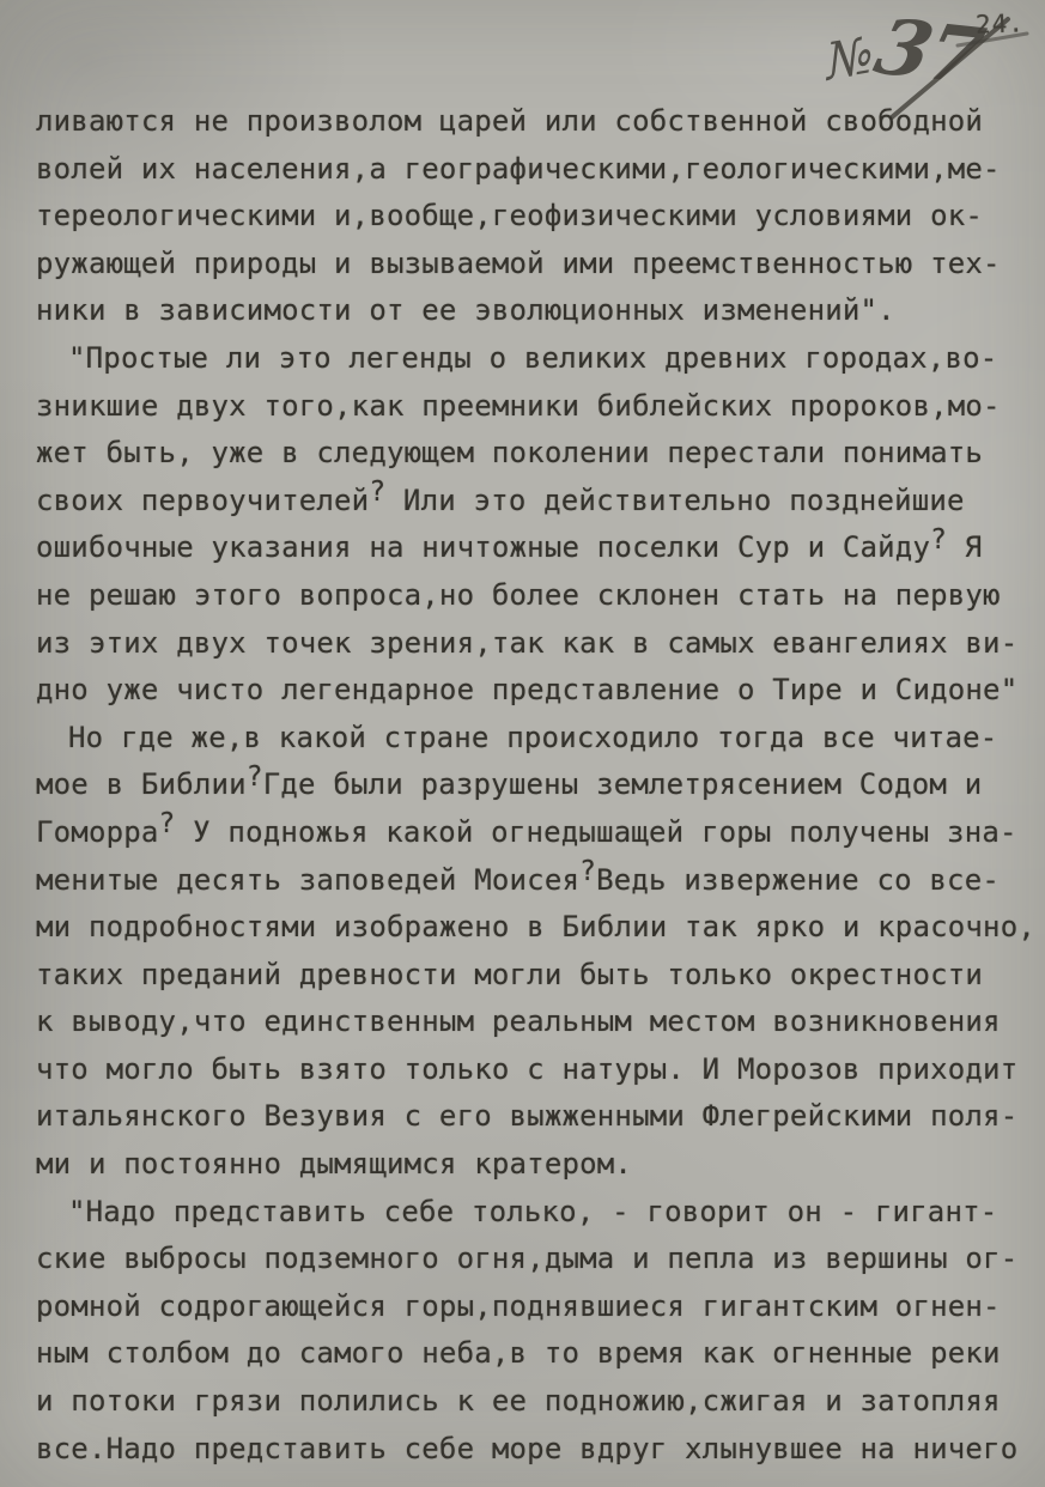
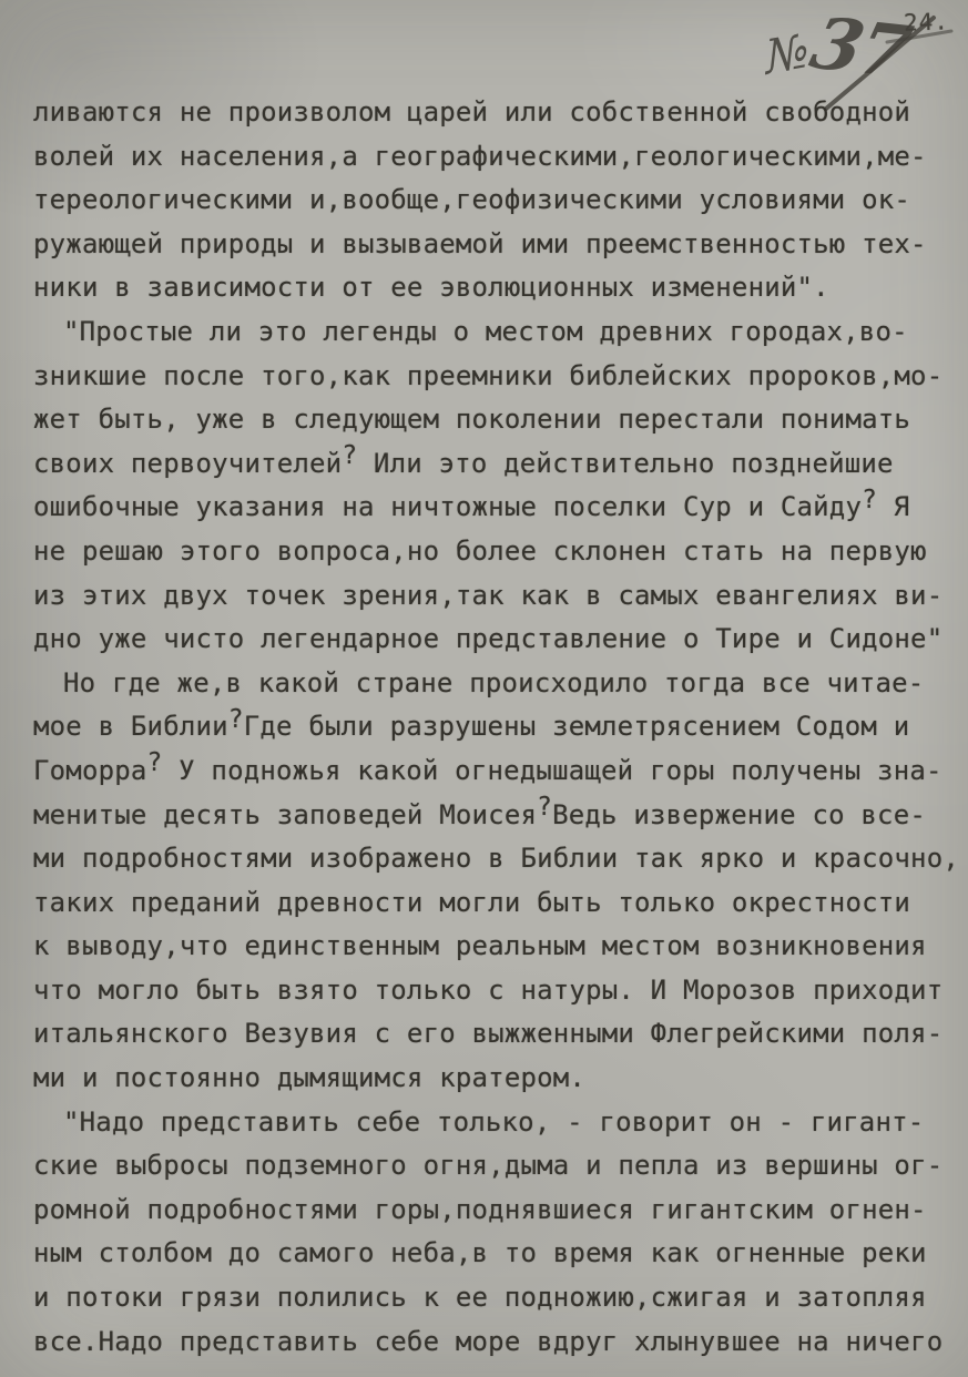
  ливаются не произволом царей или собственной свободной
  волей их населения,а географическими,геологическими,ме-
  тереологическими и,вообще,геофизическими условиями ок-
  ружающей природы и вызываемой ими преемственностью тех-
  ники в зависимости от ее эволюционных изменений".
- "Простые ли это легенды о великих древних городах,во-
+ "Простые ли это легенды о местом древних городах,во-
- зникшие двух того,как преемники библейских пророков,мо-
+ зникшие после того,как преемники библейских пророков,мо-
  жет быть, уже в следующем поколении перестали понимать
  своих первоучителей? Или это действительно позднейшие
  ошибочные указания на ничтожные поселки Сур и Сайду? Я
  не решаю этого вопроса,но более склонен стать на первую
  из этих двух точек зрения,так как в самых евангелиях ви-
  дно уже чисто легендарное представление о Тире и Сидоне"
  Но где же,в какой стране происходило тогда все читае-
  мое в Библии?Где были разрушены землетрясением Содом и
  Гоморра? У подножья какой огнедышащей горы получены зна-
  менитые десять заповедей Моисея?Ведь извержение со все-
  ми подробностями изображено в Библии так ярко и красочно,
  таких преданий древности могли быть только окрестности
  к выводу,что единственным реальным местом возникновения
  что могло быть взято только с натуры. И Морозов приходит
  итальянского Везувия с его выжженными Флегрейскими поля-
  ми и постоянно дымящимся кратером.
  "Надо представить себе только, - говорит он - гигант-
  ские выбросы подземного огня,дыма и пепла из вершины ог-
- ромной содрогающейся горы,поднявшиеся гигантским огнен-
+ ромной подробностями горы,поднявшиеся гигантским огнен-
  ным столбом до самого неба,в то время как огненные реки
  и потоки грязи полились к ее подножию,сжигая и затопляя
  все.Надо представить себе море вдруг хлынувшее на ничего
